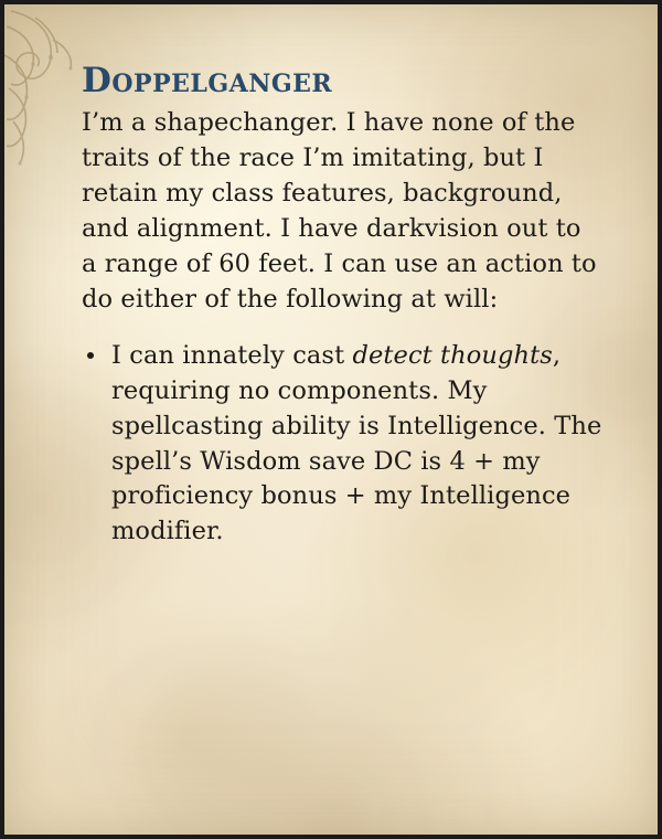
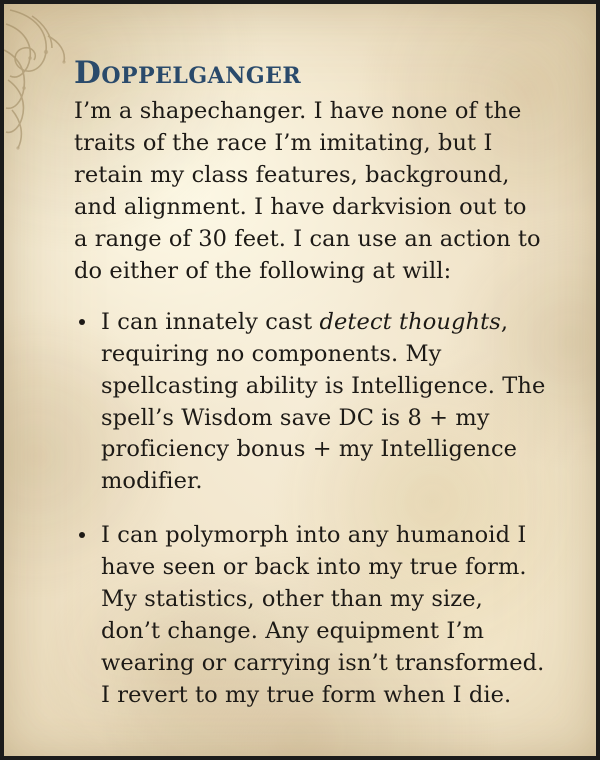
  Doppelganger
- I’m a shapechanger. I have none of the traits of the race I’m imitating, but I retain my class features, background, and alignment. I have darkvision out to a range of 60 feet. I can use an action to do either of the following at will:
+ I’m a shapechanger. I have none of the traits of the race I’m imitating, but I retain my class features, background, and alignment. I have darkvision out to a range of 30 feet. I can use an action to do either of the following at will:
- I can innately cast detect thoughts, requiring no components. My spellcasting ability is Intelligence. The spell’s Wisdom save DC is 4 + my proficiency bonus + my Intelligence modifier.
+ I can innately cast detect thoughts, requiring no components. My spellcasting ability is Intelligence. The spell’s Wisdom save DC is 8 + my proficiency bonus + my Intelligence modifier.
+ I can polymorph into any humanoid I have seen or back into my true form. My statistics, other than my size, don’t change. Any equipment I’m wearing or carrying isn’t transformed. I revert to my true form when I die.
